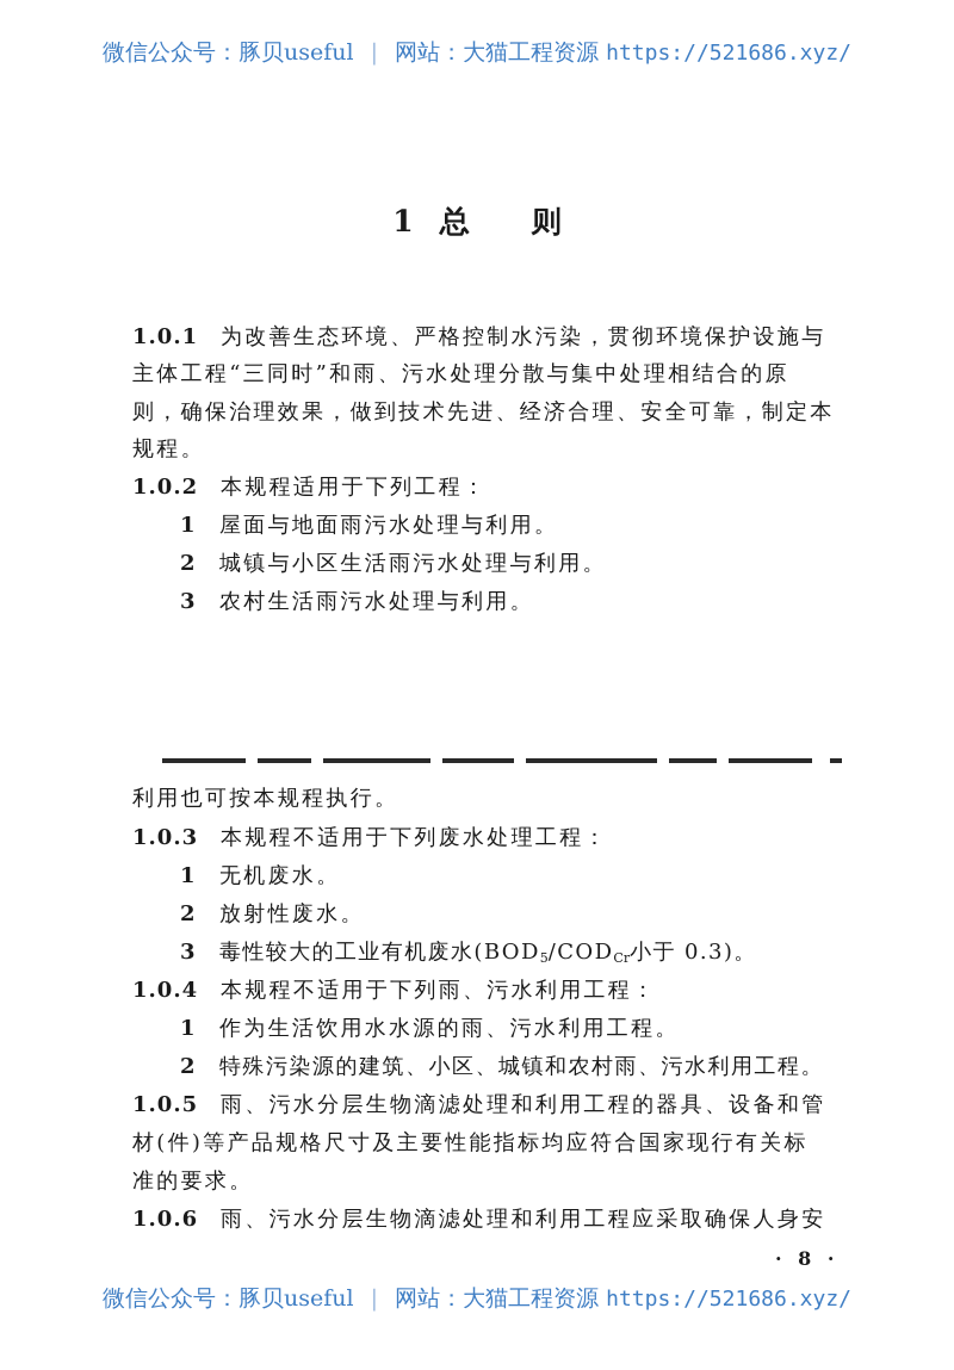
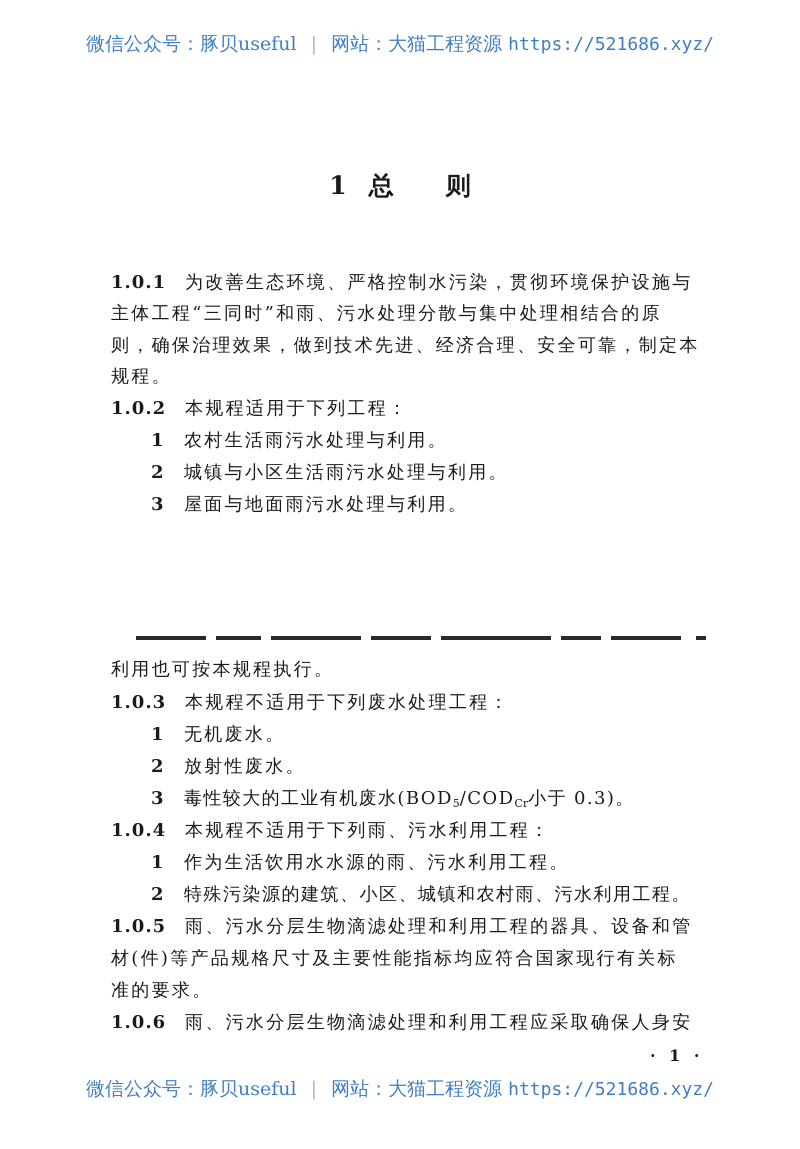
  微信公众号：豚贝useful | 网站：大猫工程资源 https://521686.xyz/
  1 总 则
  1.0.1 为改善生态环境、严格控制水污染，贯彻环境保护设施与
  主体工程“三同时”和雨、污水处理分散与集中处理相结合的原
  则，确保治理效果，做到技术先进、经济合理、安全可靠，制定本
  规程。
  1.0.2 本规程适用于下列工程：
- 1 屋面与地面雨污水处理与利用。
+ 1 农村生活雨污水处理与利用。
  2 城镇与小区生活雨污水处理与利用。
- 3 农村生活雨污水处理与利用。
+ 3 屋面与地面雨污水处理与利用。
  利用也可按本规程执行。
  1.0.3 本规程不适用于下列废水处理工程：
  1 无机废水。
  2 放射性废水。
  3 毒性较大的工业有机废水(BOD5/CODCr小于 0.3)。
  1.0.4 本规程不适用于下列雨、污水利用工程：
  1 作为生活饮用水水源的雨、污水利用工程。
  2 特殊污染源的建筑、小区、城镇和农村雨、污水利用工程。
  1.0.5 雨、污水分层生物滴滤处理和利用工程的器具、设备和管
  材(件)等产品规格尺寸及主要性能指标均应符合国家现行有关标
  准的要求。
  1.0.6 雨、污水分层生物滴滤处理和利用工程应采取确保人身安
- · 8 ·
+ · 1 ·
  微信公众号：豚贝useful | 网站：大猫工程资源 https://521686.xyz/
